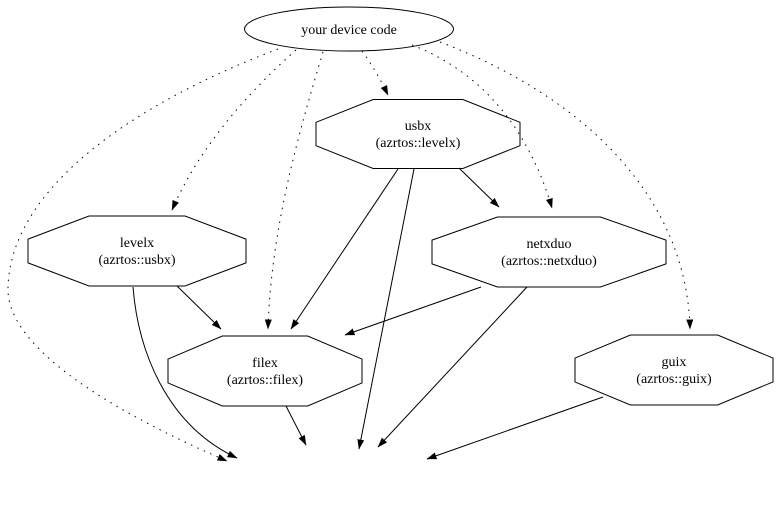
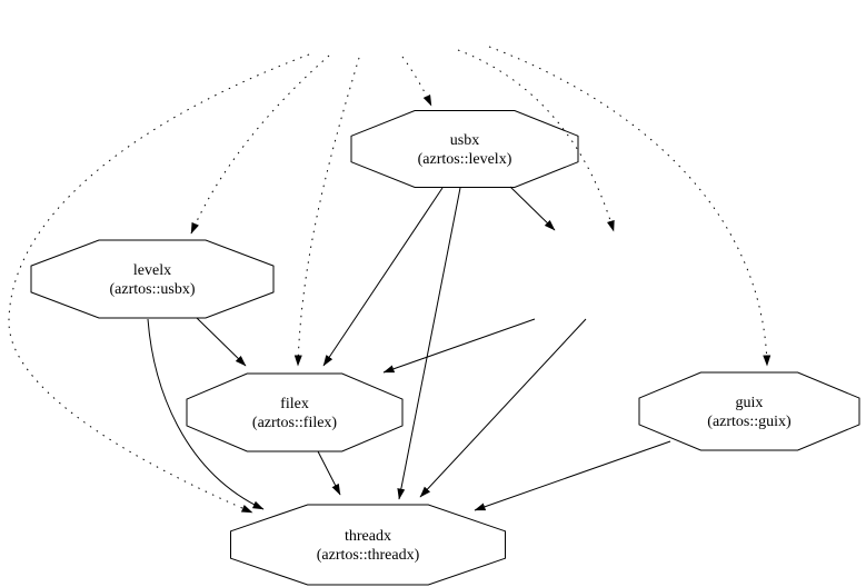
- your device code
  usbx
  (azrtos::levelx)
  levelx
  (azrtos::usbx)
- netxduo
- (azrtos::netxduo)
  filex
  (azrtos::filex)
  guix
  (azrtos::guix)
+ threadx
+ (azrtos::threadx)
